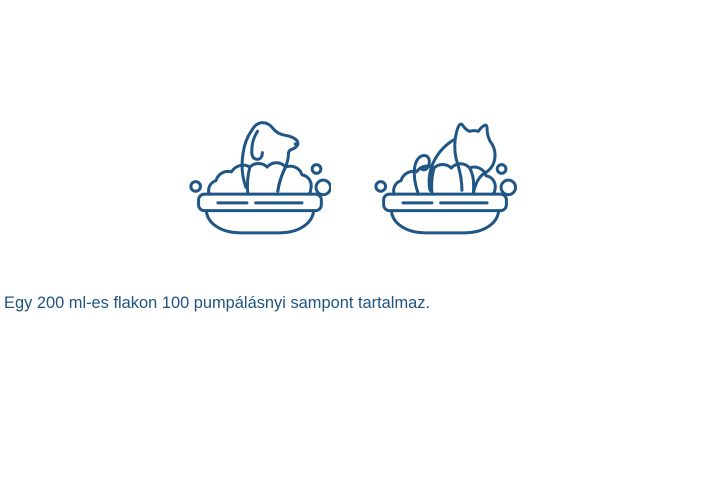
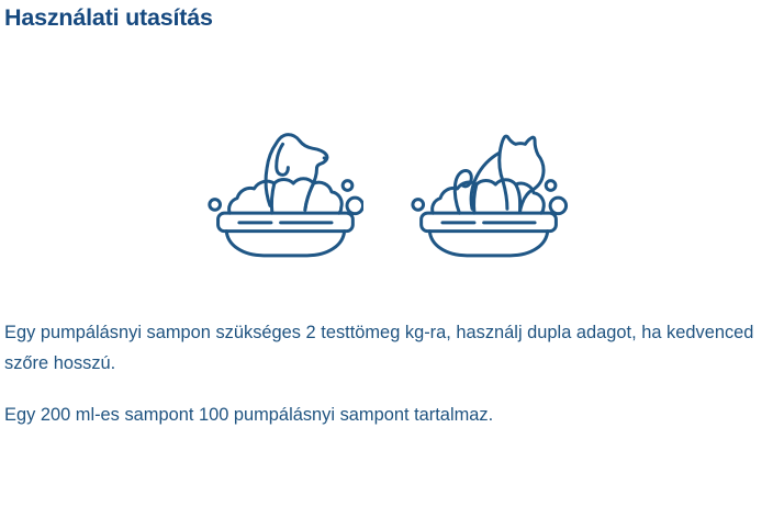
+ Használati utasítás
+ Egy pumpálásnyi sampon szükséges 2 testtömeg kg-ra, használj dupla adagot, ha kedvenced szőre hosszú.
- Egy 200 ml-es flakon 100 pumpálásnyi sampont tartalmaz.
+ Egy 200 ml-es sampont 100 pumpálásnyi sampont tartalmaz.
